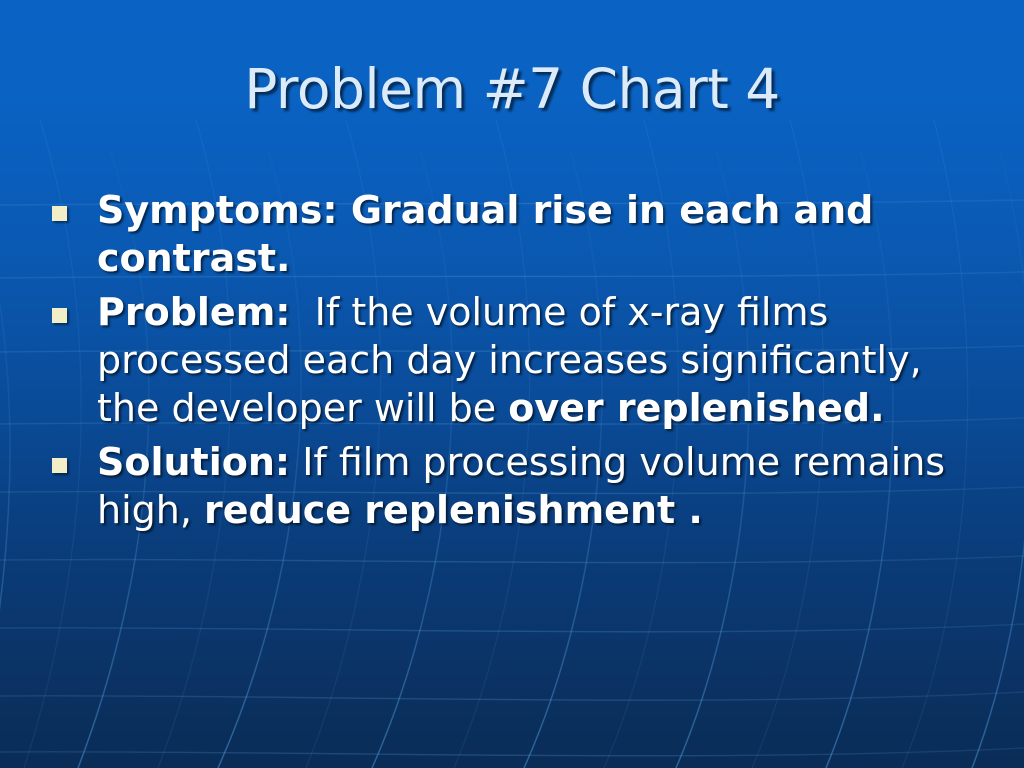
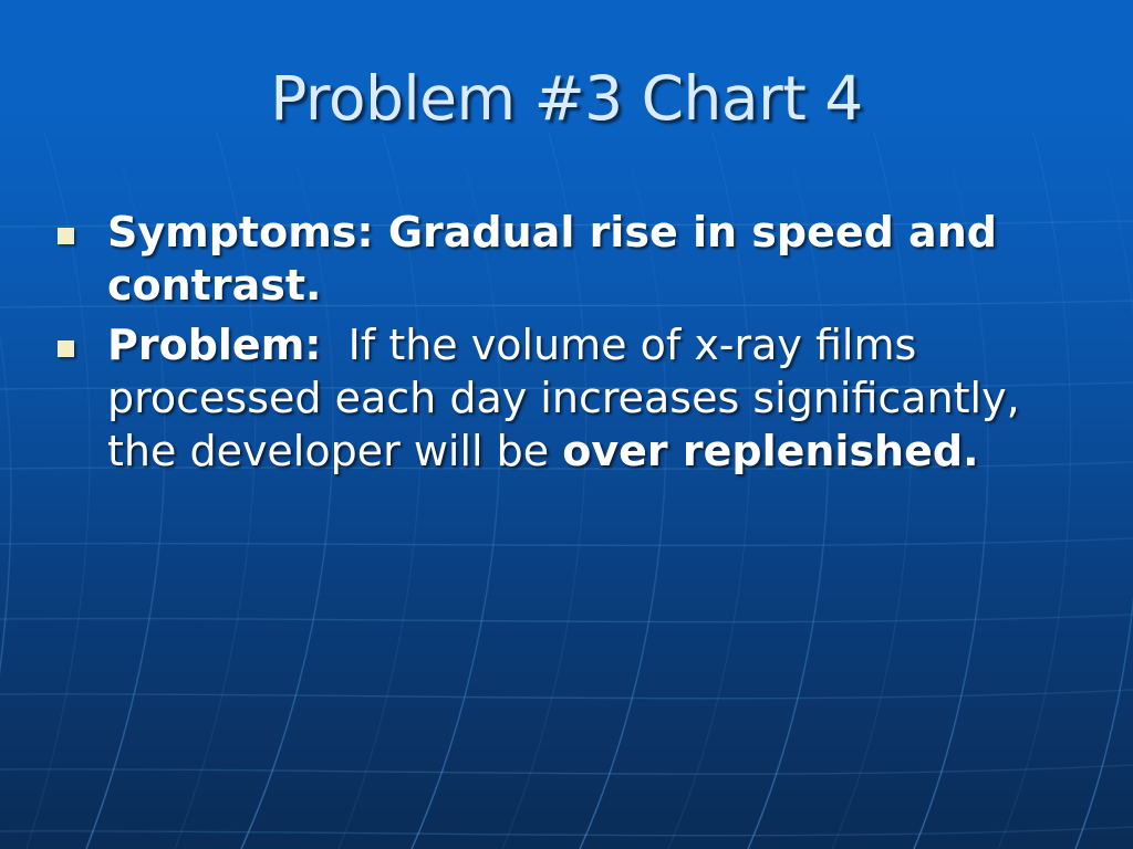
- Problem #7 Chart 4
+ Problem #3 Chart 4
- Symptoms: Gradual rise in each and contrast.
+ Symptoms: Gradual rise in speed and contrast.
  Problem: If the volume of x-ray films processed each day increases significantly, the developer will be over replenished.
- Solution: If film processing volume remains high, reduce replenishment .
